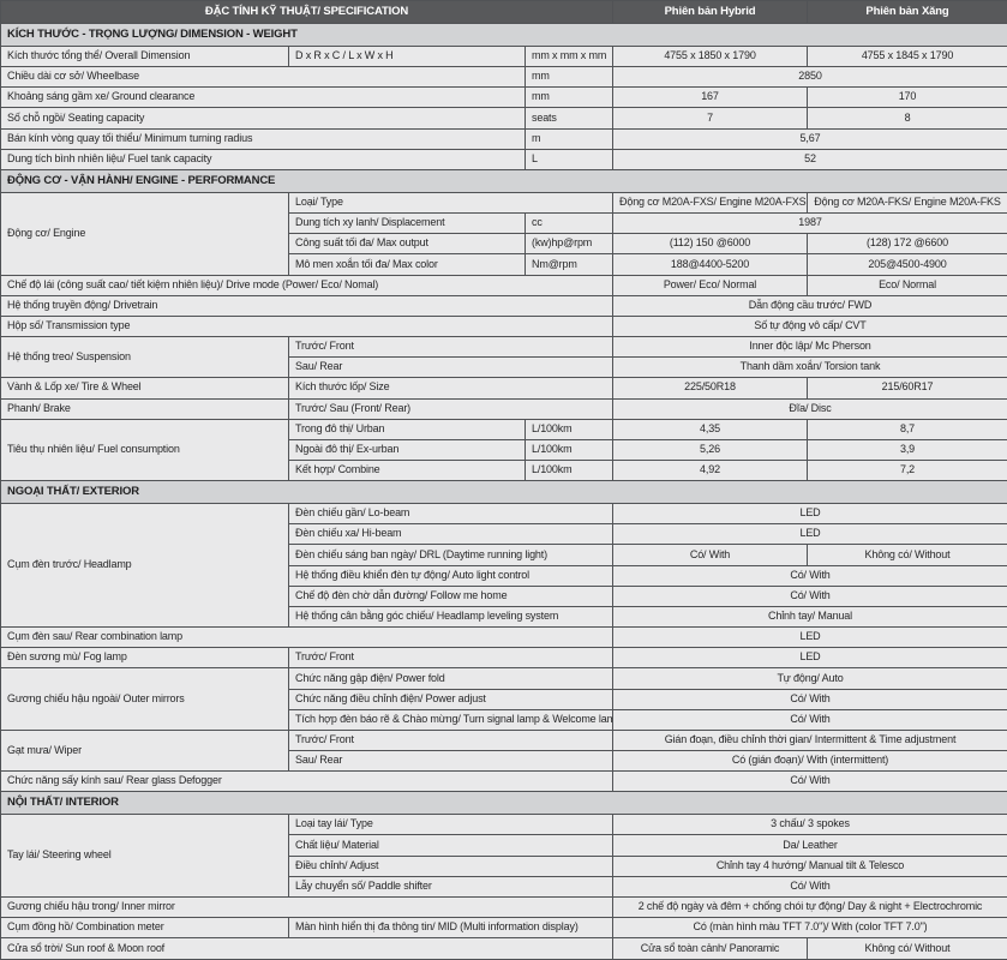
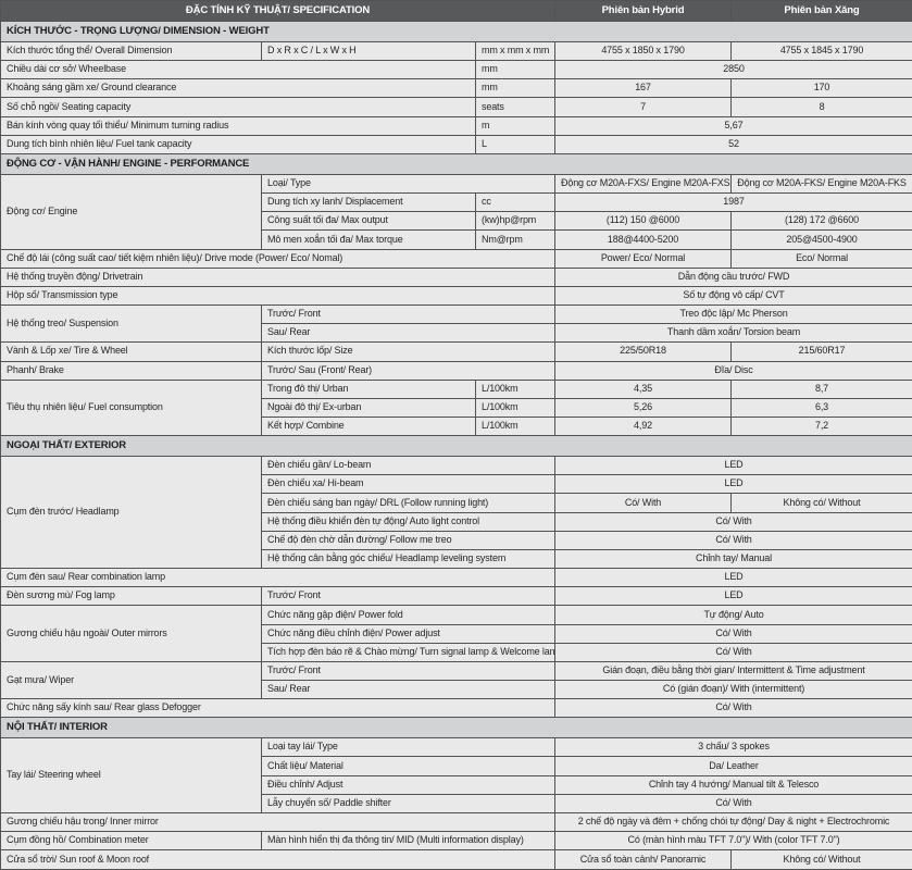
  ĐẶC TÍNH KỸ THUẬT/ SPECIFICATION	Phiên bản Hybrid	Phiên bản Xăng
  KÍCH THƯỚC - TRỌNG LƯỢNG/ DIMENSION - WEIGHT
  Kích thước tổng thể/ Overall Dimension	D x R x C / L x W x H	mm x mm x mm	4755 x 1850 x 1790	4755 x 1845 x 1790
  Chiều dài cơ sở/ Wheelbase	mm	2850
  Khoảng sáng gầm xe/ Ground clearance	mm	167	170
  Số chỗ ngồi/ Seating capacity	seats	7	8
  Bán kính vòng quay tối thiểu/ Minimum turning radius	m	5,67
  Dung tích bình nhiên liệu/ Fuel tank capacity	L	52
  ĐỘNG CƠ - VẬN HÀNH/ ENGINE - PERFORMANCE
  Động cơ/ Engine	Loại/ Type	Động cơ M20A-FXS/ Engine M20A-FXS	Động cơ M20A-FKS/ Engine M20A-FKS
  Dung tích xy lanh/ Displacement	cc	1987
  Công suất tối đa/ Max output	(kw)hp@rpm	(112) 150 @6000	(128) 172 @6600
- Mô men xoắn tối đa/ Max color	Nm@rpm	188@4400-5200	205@4500-4900
+ Mô men xoắn tối đa/ Max torque	Nm@rpm	188@4400-5200	205@4500-4900
  Chế độ lái (công suất cao/ tiết kiệm nhiên liệu)/ Drive mode (Power/ Eco/ Nomal)	Power/ Eco/ Normal	Eco/ Normal
  Hệ thống truyền động/ Drivetrain	Dẫn động cầu trước/ FWD
  Hộp số/ Transmission type	Số tự động vô cấp/ CVT
- Hệ thống treo/ Suspension	Trước/ Front	Inner độc lập/ Mc Pherson
+ Hệ thống treo/ Suspension	Trước/ Front	Treo độc lập/ Mc Pherson
- Sau/ Rear	Thanh dầm xoắn/ Torsion tank
+ Sau/ Rear	Thanh dầm xoắn/ Torsion beam
  Vành & Lốp xe/ Tire & Wheel	Kích thước lốp/ Size	225/50R18	215/60R17
  Phanh/ Brake	Trước/ Sau (Front/ Rear)	Đĩa/ Disc
  Tiêu thụ nhiên liệu/ Fuel consumption	Trong đô thị/ Urban	L/100km	4,35	8,7
- Ngoài đô thị/ Ex-urban	L/100km	5,26	3,9
+ Ngoài đô thị/ Ex-urban	L/100km	5,26	6,3
  Kết hợp/ Combine	L/100km	4,92	7,2
  NGOẠI THẤT/ EXTERIOR
  Cụm đèn trước/ Headlamp	Đèn chiếu gần/ Lo-beam	LED
  Đèn chiếu xa/ Hi-beam	LED
- Đèn chiếu sáng ban ngày/ DRL (Daytime running light)	Có/ With	Không có/ Without
+ Đèn chiếu sáng ban ngày/ DRL (Follow running light)	Có/ With	Không có/ Without
  Hệ thống điều khiển đèn tự động/ Auto light control	Có/ With
- Chế độ đèn chờ dẫn đường/ Follow me home	Có/ With
+ Chế độ đèn chờ dẫn đường/ Follow me treo	Có/ With
  Hệ thống cân bằng góc chiếu/ Headlamp leveling system	Chỉnh tay/ Manual
  Cụm đèn sau/ Rear combination lamp	LED
  Đèn sương mù/ Fog lamp	Trước/ Front	LED
  Gương chiếu hậu ngoài/ Outer mirrors	Chức năng gập điện/ Power fold	Tự động/ Auto
  Chức năng điều chỉnh điện/ Power adjust	Có/ With
  Tích hợp đèn báo rẽ & Chào mừng/ Turn signal lamp & Welcome lam	Có/ With
- Gạt mưa/ Wiper	Trước/ Front	Gián đoạn, điều chỉnh thời gian/ Intermittent & Time adjustment
+ Gạt mưa/ Wiper	Trước/ Front	Gián đoạn, điều bằng thời gian/ Intermittent & Time adjustment
  Sau/ Rear	Có (gián đoạn)/ With (intermittent)
  Chức năng sấy kính sau/ Rear glass Defogger	Có/ With
  NỘI THẤT/ INTERIOR
  Tay lái/ Steering wheel	Loại tay lái/ Type	3 chấu/ 3 spokes
  Chất liệu/ Material	Da/ Leather
  Điều chỉnh/ Adjust	Chỉnh tay 4 hướng/ Manual tilt & Telesco
  Lẫy chuyển số/ Paddle shifter	Có/ With
  Gương chiếu hậu trong/ Inner mirror	2 chế độ ngày và đêm + chống chói tự động/ Day & night + Electrochromic
  Cụm đồng hồ/ Combination meter	Màn hình hiển thị đa thông tin/ MID (Multi information display)	Có (màn hình màu TFT 7.0")/ With (color TFT 7.0")
  Cửa sổ trời/ Sun roof & Moon roof	Cửa sổ toàn cảnh/ Panoramic	Không có/ Without
